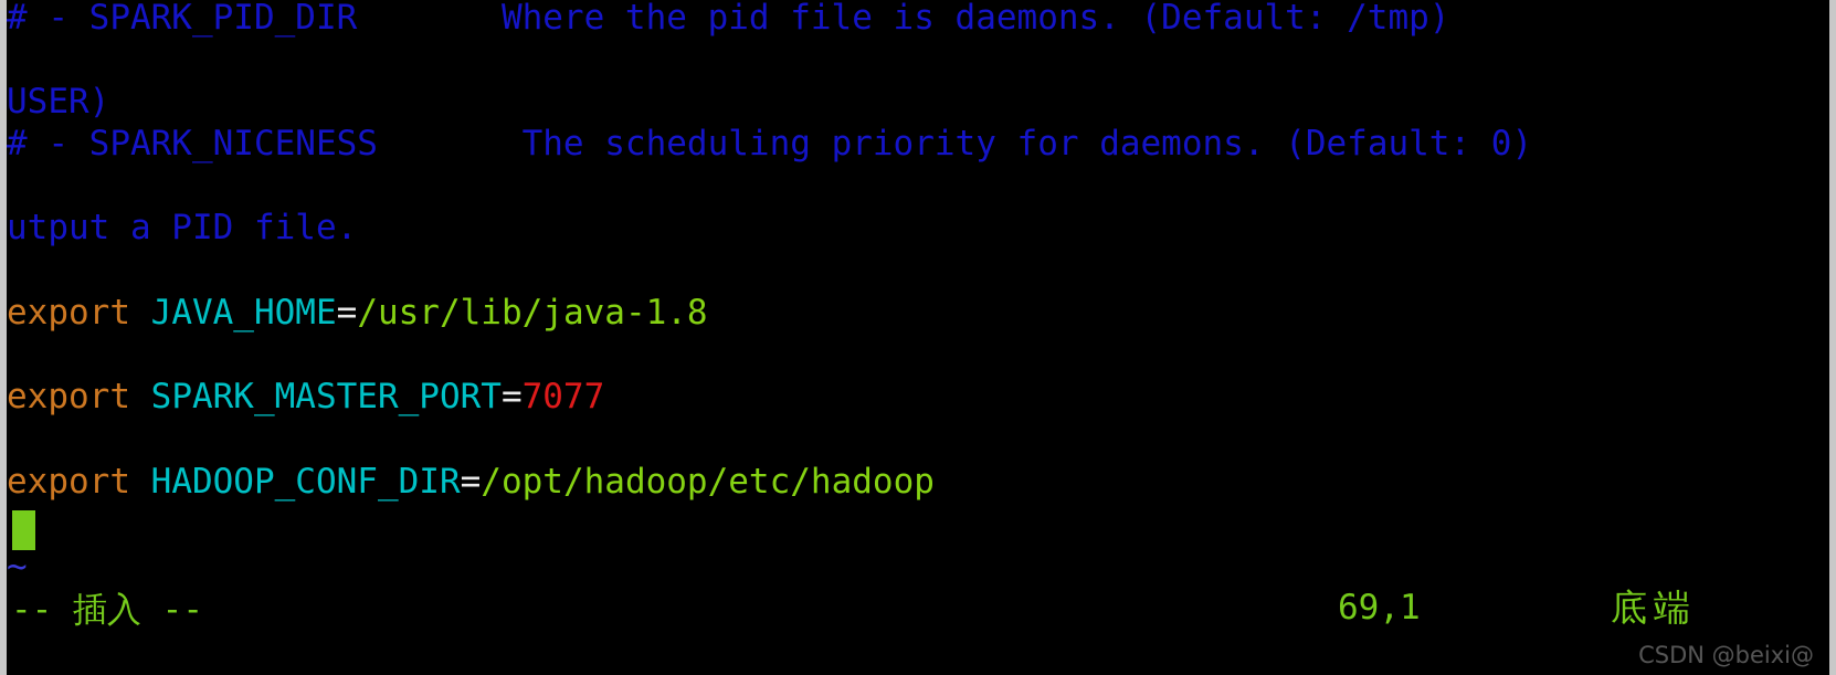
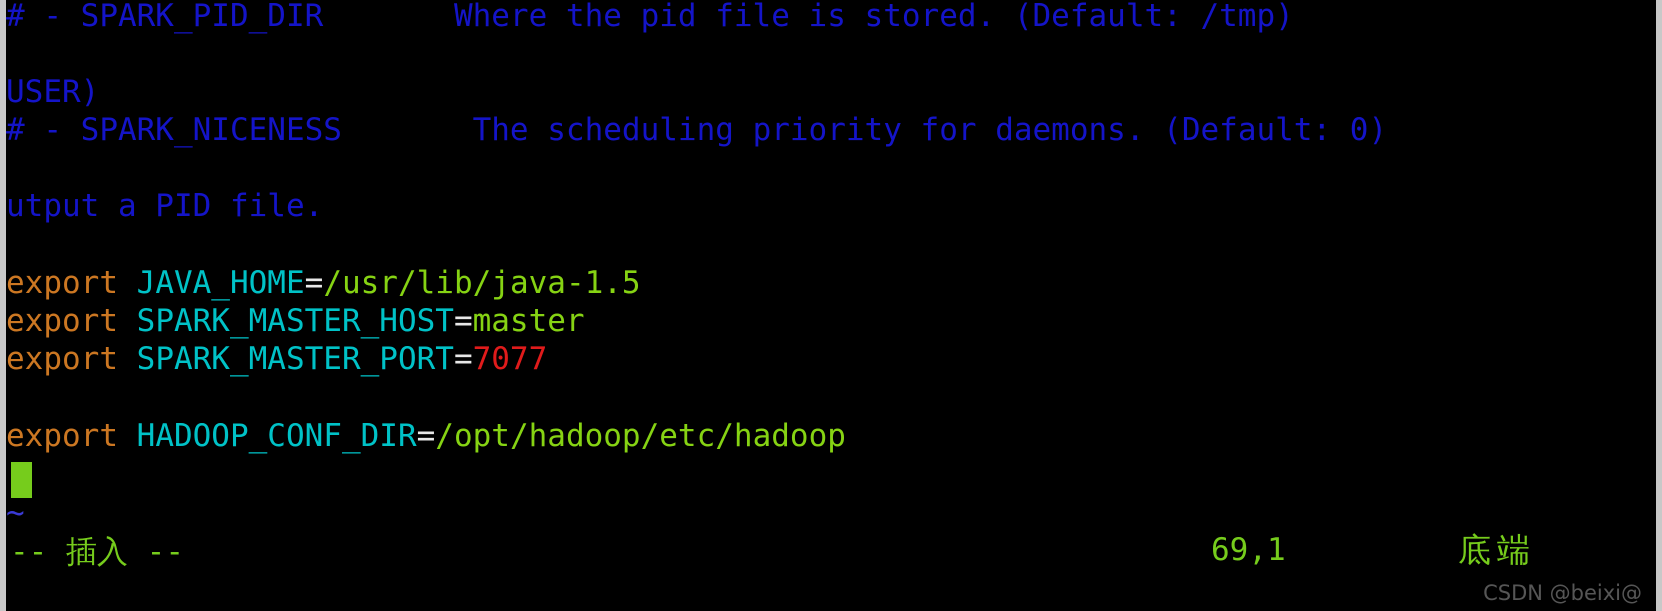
- # - SPARK_PID_DIR Where the pid file is daemons. (Default: /tmp)
+ # - SPARK_PID_DIR Where the pid file is stored. (Default: /tmp)
  USER)
  # - SPARK_NICENESS The scheduling priority for daemons. (Default: 0)
  utput a PID file.
- export JAVA_HOME=/usr/lib/java-1.8
+ export JAVA_HOME=/usr/lib/java-1.5
+ export SPARK_MASTER_HOST=master
  export SPARK_MASTER_PORT=7077
  export HADOOP_CONF_DIR=/opt/hadoop/etc/hadoop
  ~
  -- 插入 --
  69,1
  底端
  CSDN @beixi@
